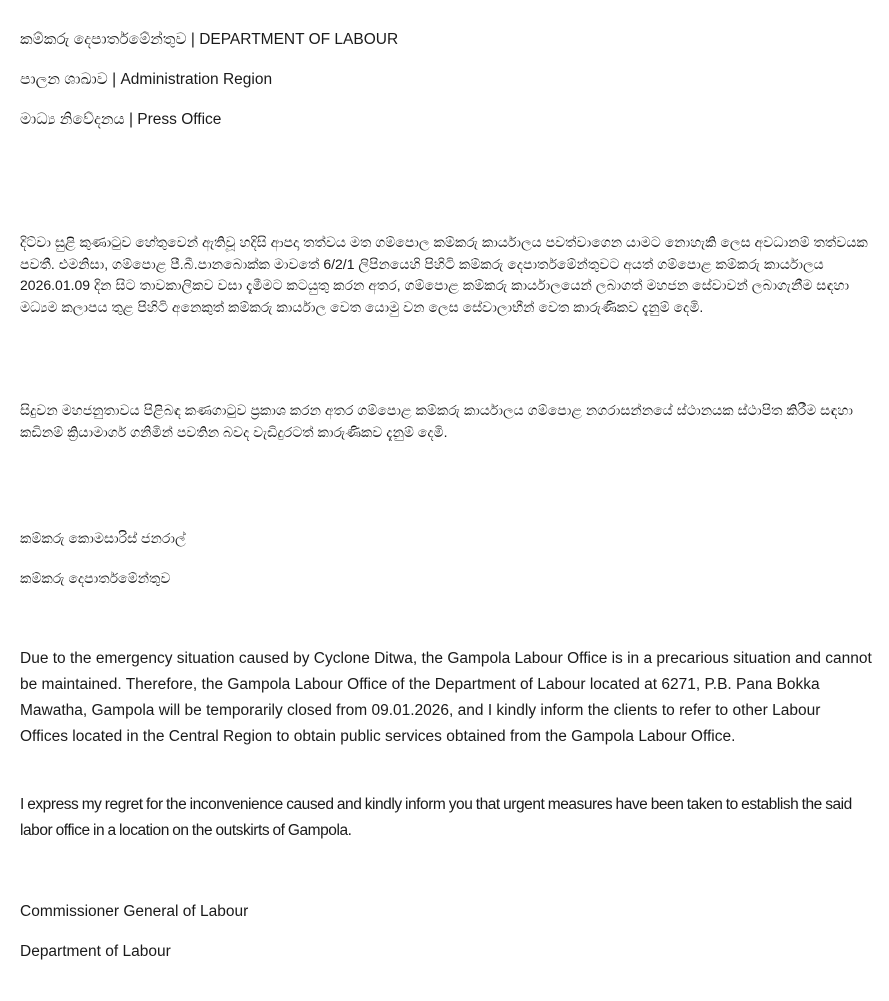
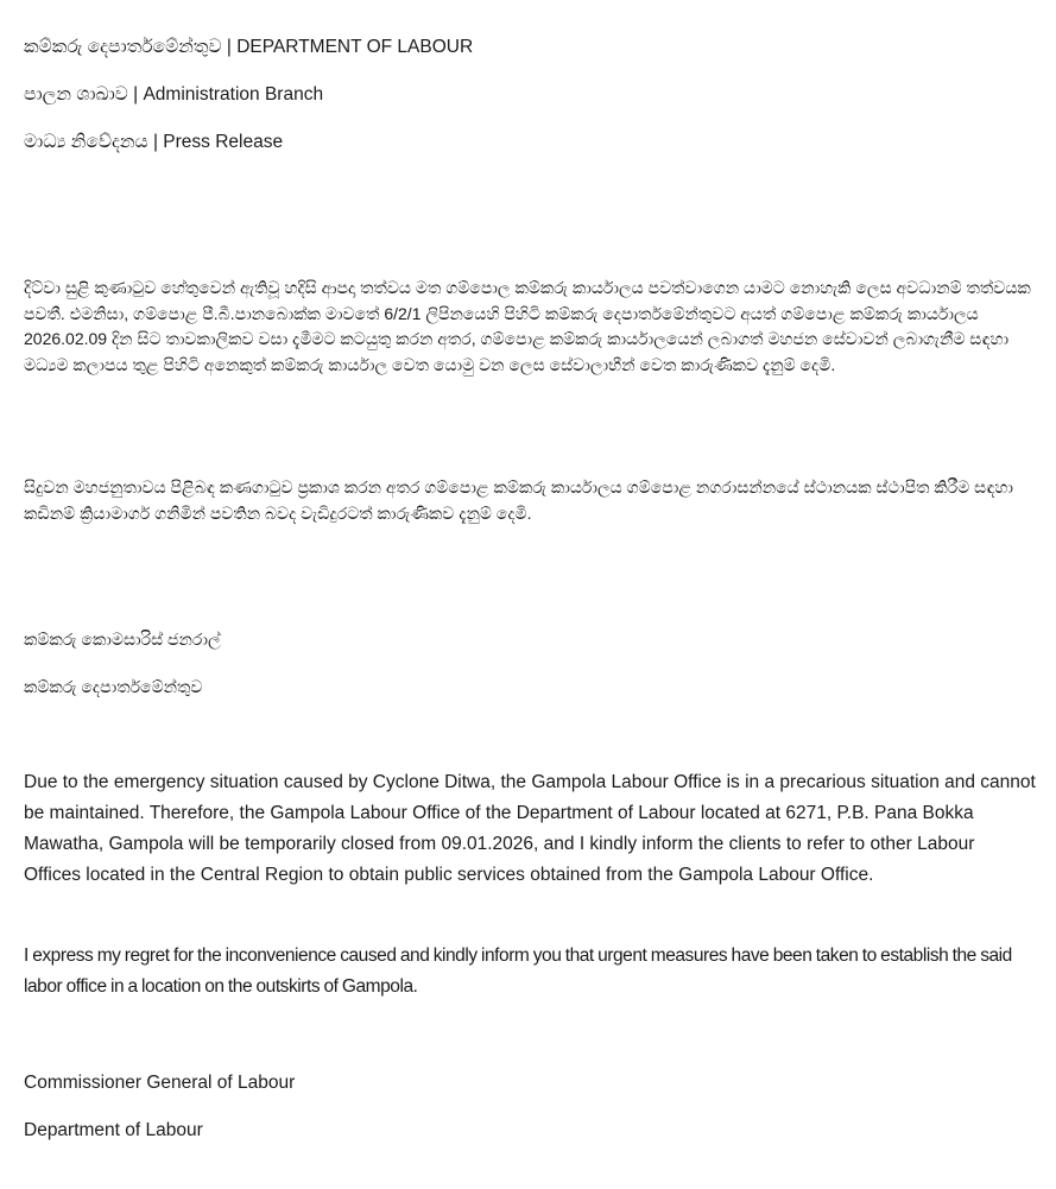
  කම්කරු දෙපාර්තමේන්තුව | DEPARTMENT OF LABOUR
- පාලන ශාඛාව | Administration Region
+ පාලන ශාඛාව | Administration Branch
- මාධ්‍ය නිවේදනය | Press Office
+ මාධ්‍ය නිවේදනය | Press Release
- දිට්වා සුළි කුණාටුව හේතුවෙන් ඇතිවූ හදිසි ආපදා තත්වය මත ගම්පොල කම්කරු කාර්යාලය පවත්වාගෙන යාමට නොහැකි ලෙස අවධානම් තත්වයක පවතී. එමනිසා, ගම්පොළ පී.බී.පානබොක්ක මාවතේ 6/2/1 ලිපිනයෙහි පිහිටි කම්කරු දෙපාර්තමේන්තුවට අයත් ගම්පොළ කම්කරු කාර්යාලය 2026.01.09 දින සිට තාවකාලිකව වසා දැමීමට කටයුතු කරන අතර, ගම්පොළ කම්කරු කාර්යාලයෙන් ලබාගත් මහජන සේවාවන් ලබාගැනීම සඳහා මධ්‍යම කලාපය තුළ පිහිටි අනෙකුත් කම්කරු කාර්යාල වෙත යොමු වන ලෙස සේවාලාභීන් වෙත කාරුණිකව දැනුම් දෙමි.
+ දිට්වා සුළි කුණාටුව හේතුවෙන් ඇතිවූ හදිසි ආපදා තත්වය මත ගම්පොල කම්කරු කාර්යාලය පවත්වාගෙන යාමට නොහැකි ලෙස අවධානම් තත්වයක පවතී. එමනිසා, ගම්පොළ පී.බී.පානබොක්ක මාවතේ 6/2/1 ලිපිනයෙහි පිහිටි කම්කරු දෙපාර්තමේන්තුවට අයත් ගම්පොළ කම්කරු කාර්යාලය 2026.02.09 දින සිට තාවකාලිකව වසා දැමීමට කටයුතු කරන අතර, ගම්පොළ කම්කරු කාර්යාලයෙන් ලබාගත් මහජන සේවාවන් ලබාගැනීම සඳහා මධ්‍යම කලාපය තුළ පිහිටි අනෙකුත් කම්කරු කාර්යාල වෙත යොමු වන ලෙස සේවාලාභීන් වෙත කාරුණිකව දැනුම් දෙමි.
  සිදුවන මහජනුතාවය පිළිබඳ කණගාටුව ප්‍රකාශ කරන අතර ගම්පොළ කම්කරු කාර්යාලය ගම්පොළ නගරාසන්නයේ ස්ථානයක ස්ථාපිත කිරීම සඳහා කඩිනම් ක්‍රියාමාර්ග ගනිමින් පවතින බවද වැඩිදුරටත් කාරුණිකව දැනුම් දෙමි.
  කම්කරු කොමසාරිස් ජනරාල්
  කම්කරු දෙපාර්තමේන්තුව
  Due to the emergency situation caused by Cyclone Ditwa, the Gampola Labour Office is in a precarious situation and cannot be maintained. Therefore, the Gampola Labour Office of the Department of Labour located at 6271, P.B. Pana Bokka Mawatha, Gampola will be temporarily closed from 09.01.2026, and I kindly inform the clients to refer to other Labour Offices located in the Central Region to obtain public services obtained from the Gampola Labour Office.
  I express my regret for the inconvenience caused and kindly inform you that urgent measures have been taken to establish the said labor office in a location on the outskirts of Gampola.
  Commissioner General of Labour
  Department of Labour
